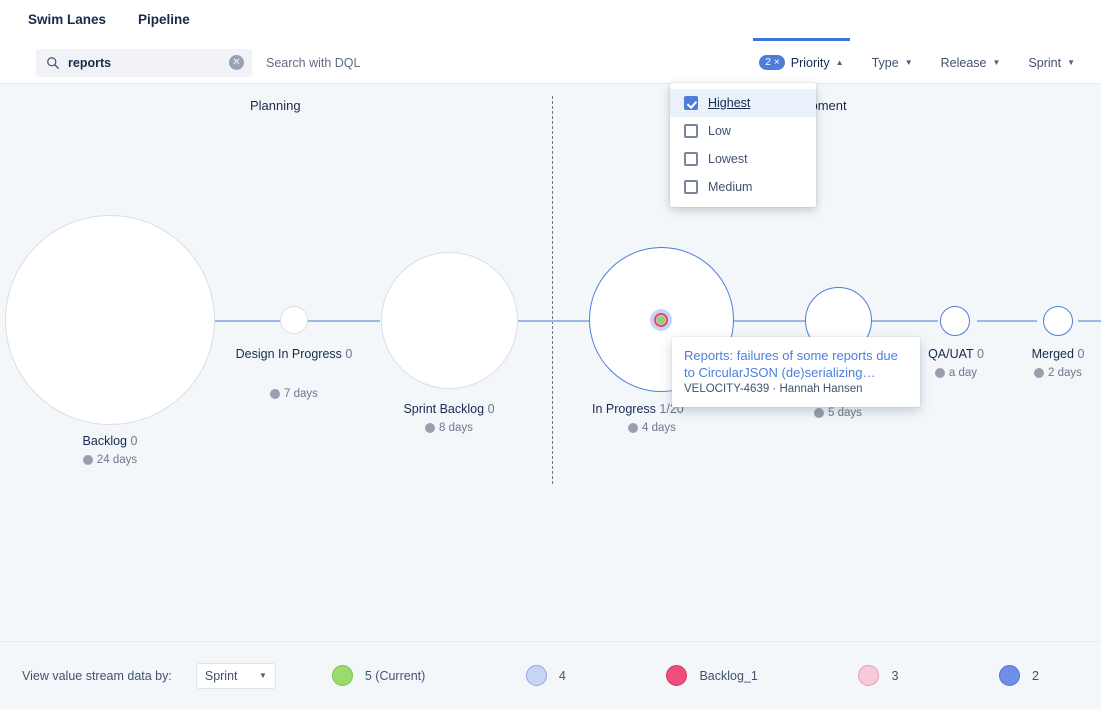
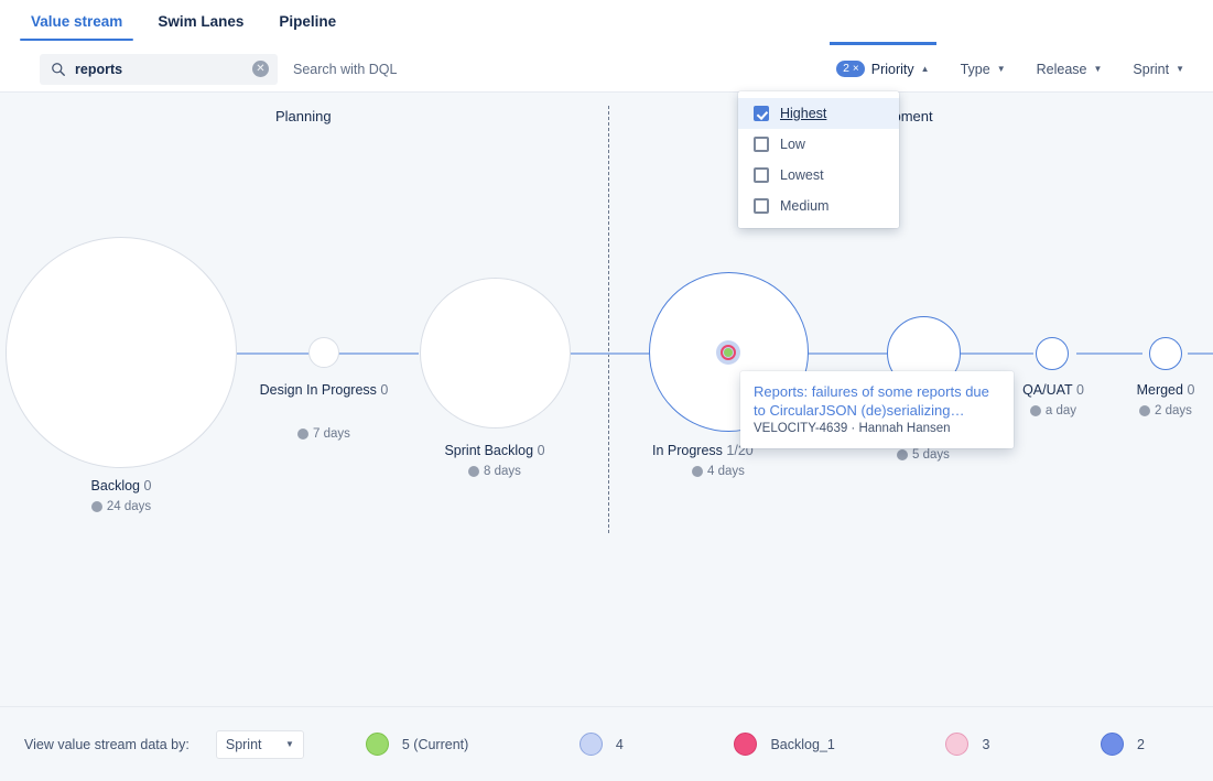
+ Value stream
  Swim Lanes
  Pipeline
  reports
  ✕
  Search with DQL
  2
  ×
  Priority
  ▲
  Type
  ▼
  Release
  ▼
  Sprint
  ▼
  Planning
  Backlog 0
  24 days
  Design In Progress 0
  7 days
  Sprint Backlog 0
  8 days
  In Progress 1/20
  4 days
  5 days
  QA/UAT 0
  a day
  Merged 0
  2 days
  Reports: failures of some reports due to CircularJSON (de)serializing…
  VELOCITY-4639 · Hannah Hansen
  Highest
  Low
  Lowest
  Medium
  View value stream data by:
  Sprint
  ▼
  5 (Current)
  4
  Backlog_1
  3
  2
